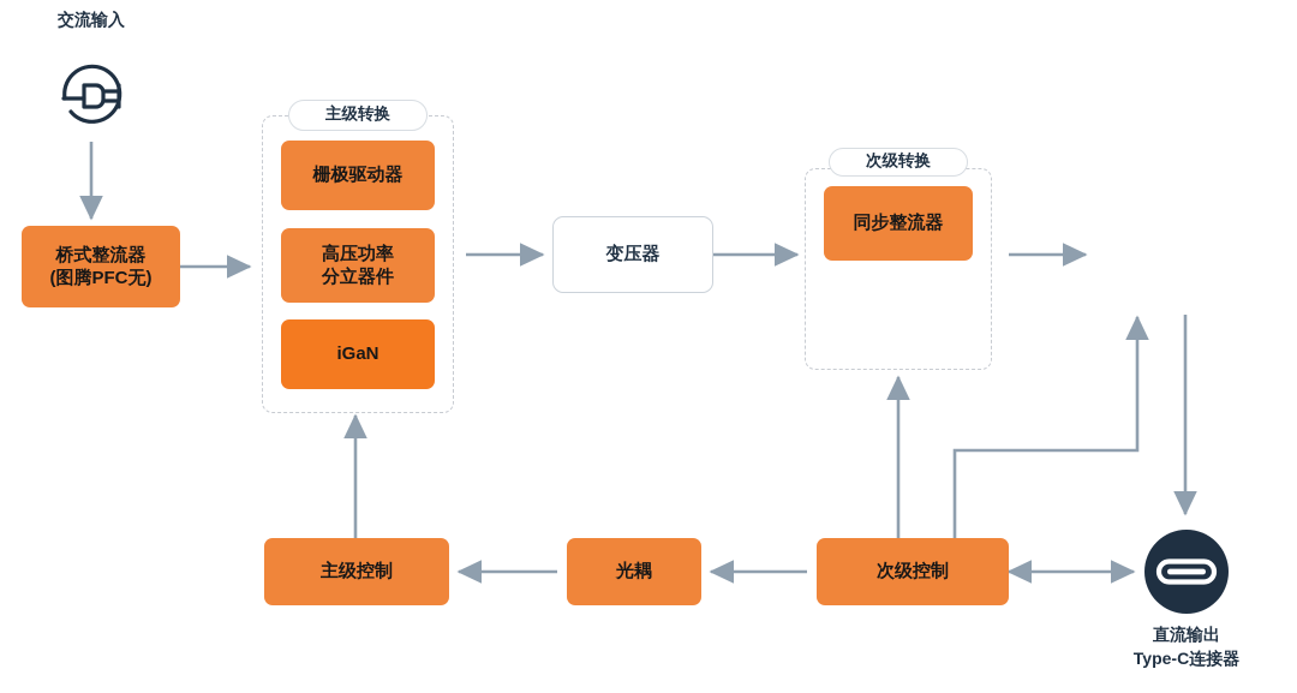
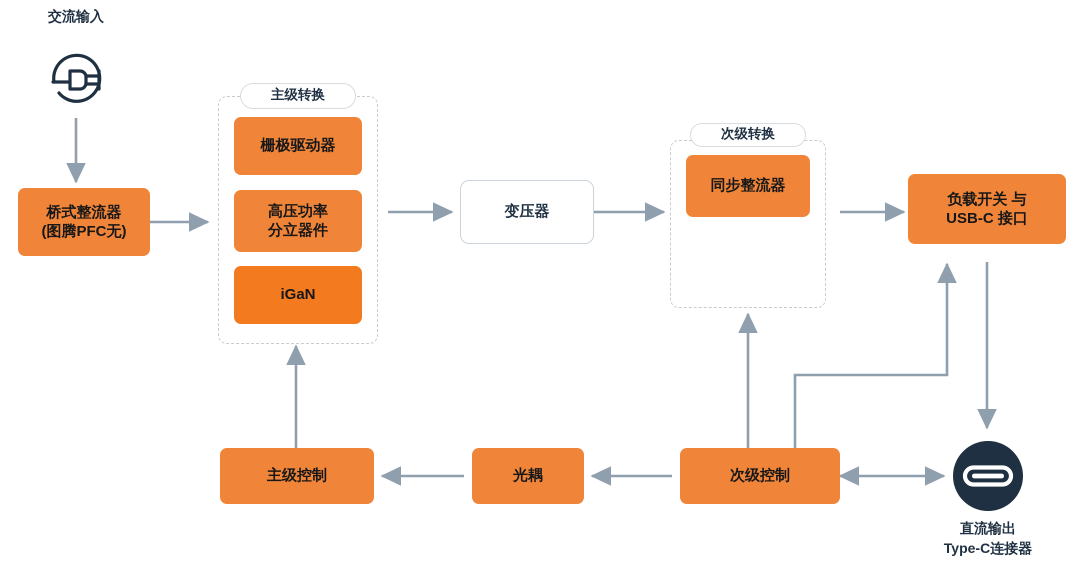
  交流输入
  桥式整流器
  (图腾PFC无)
  主级转换
  栅极驱动器
  高压功率
  分立器件
  iGaN
  变压器
  次级转换
  同步整流器
+ 负载开关 与
+ USB-C 接口
  主级控制
  光耦
  次级控制
  直流输出
  Type-C连接器
